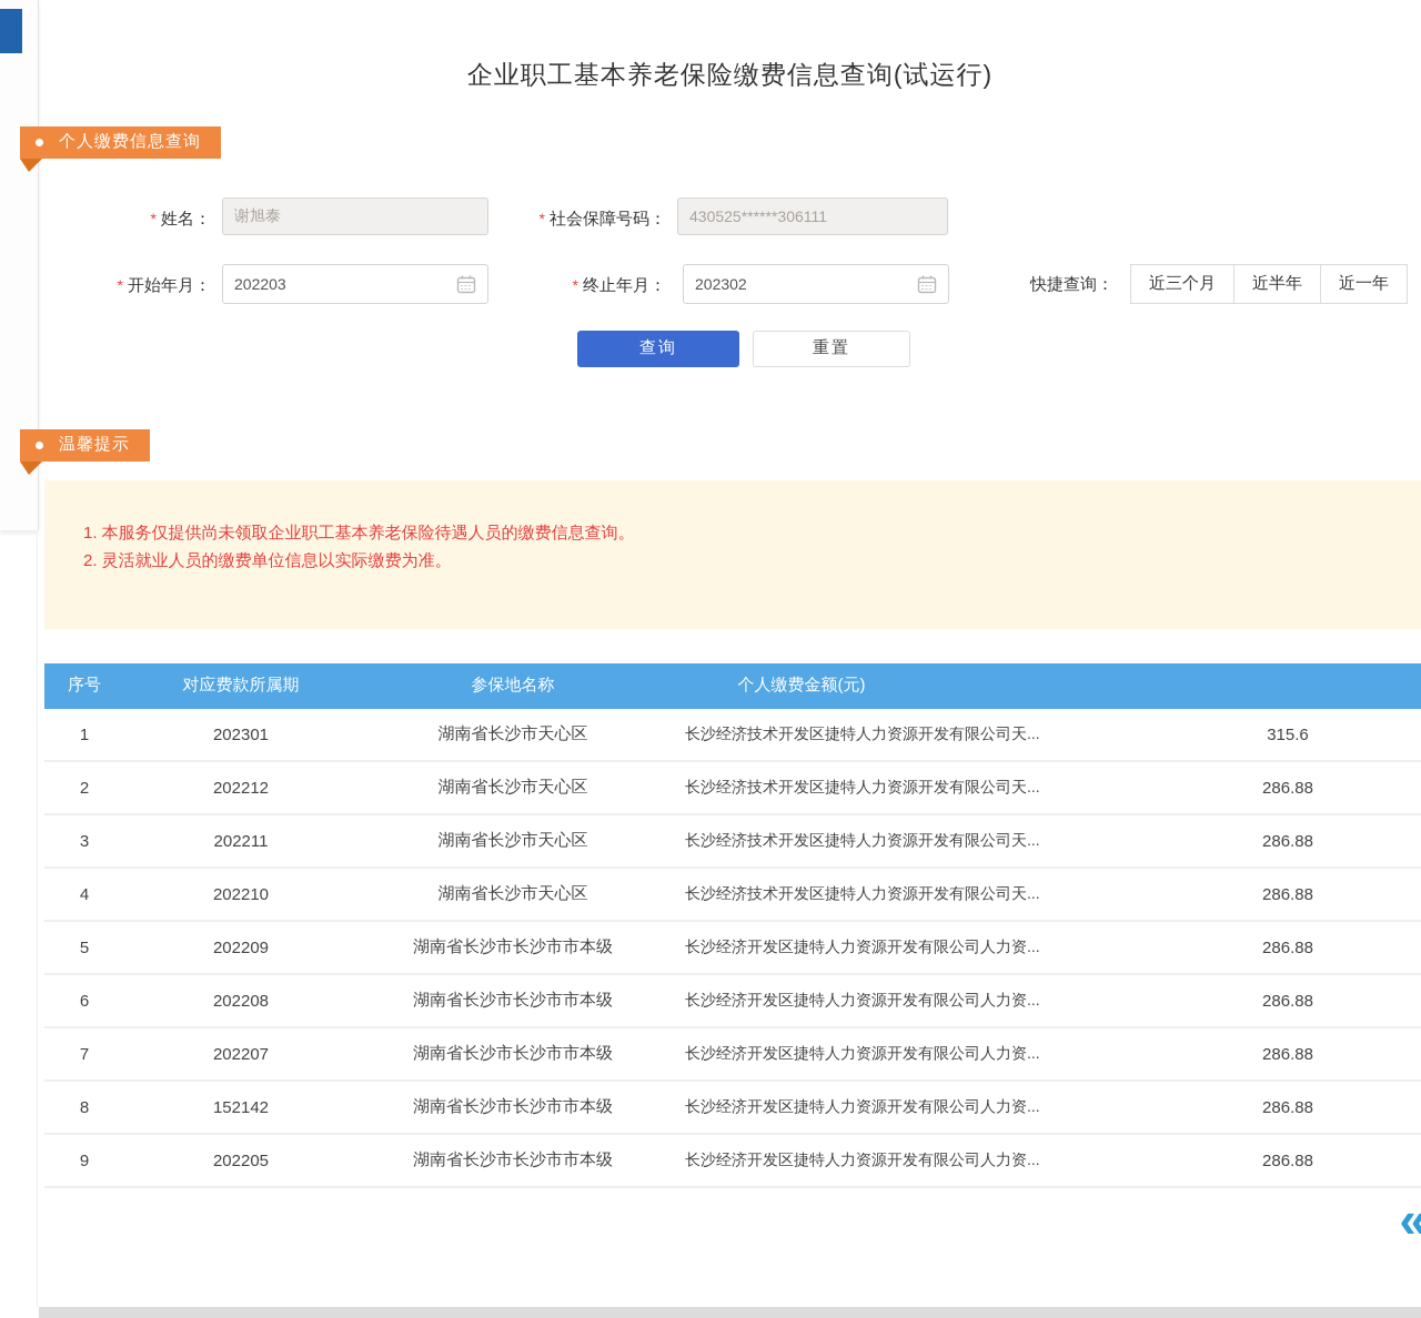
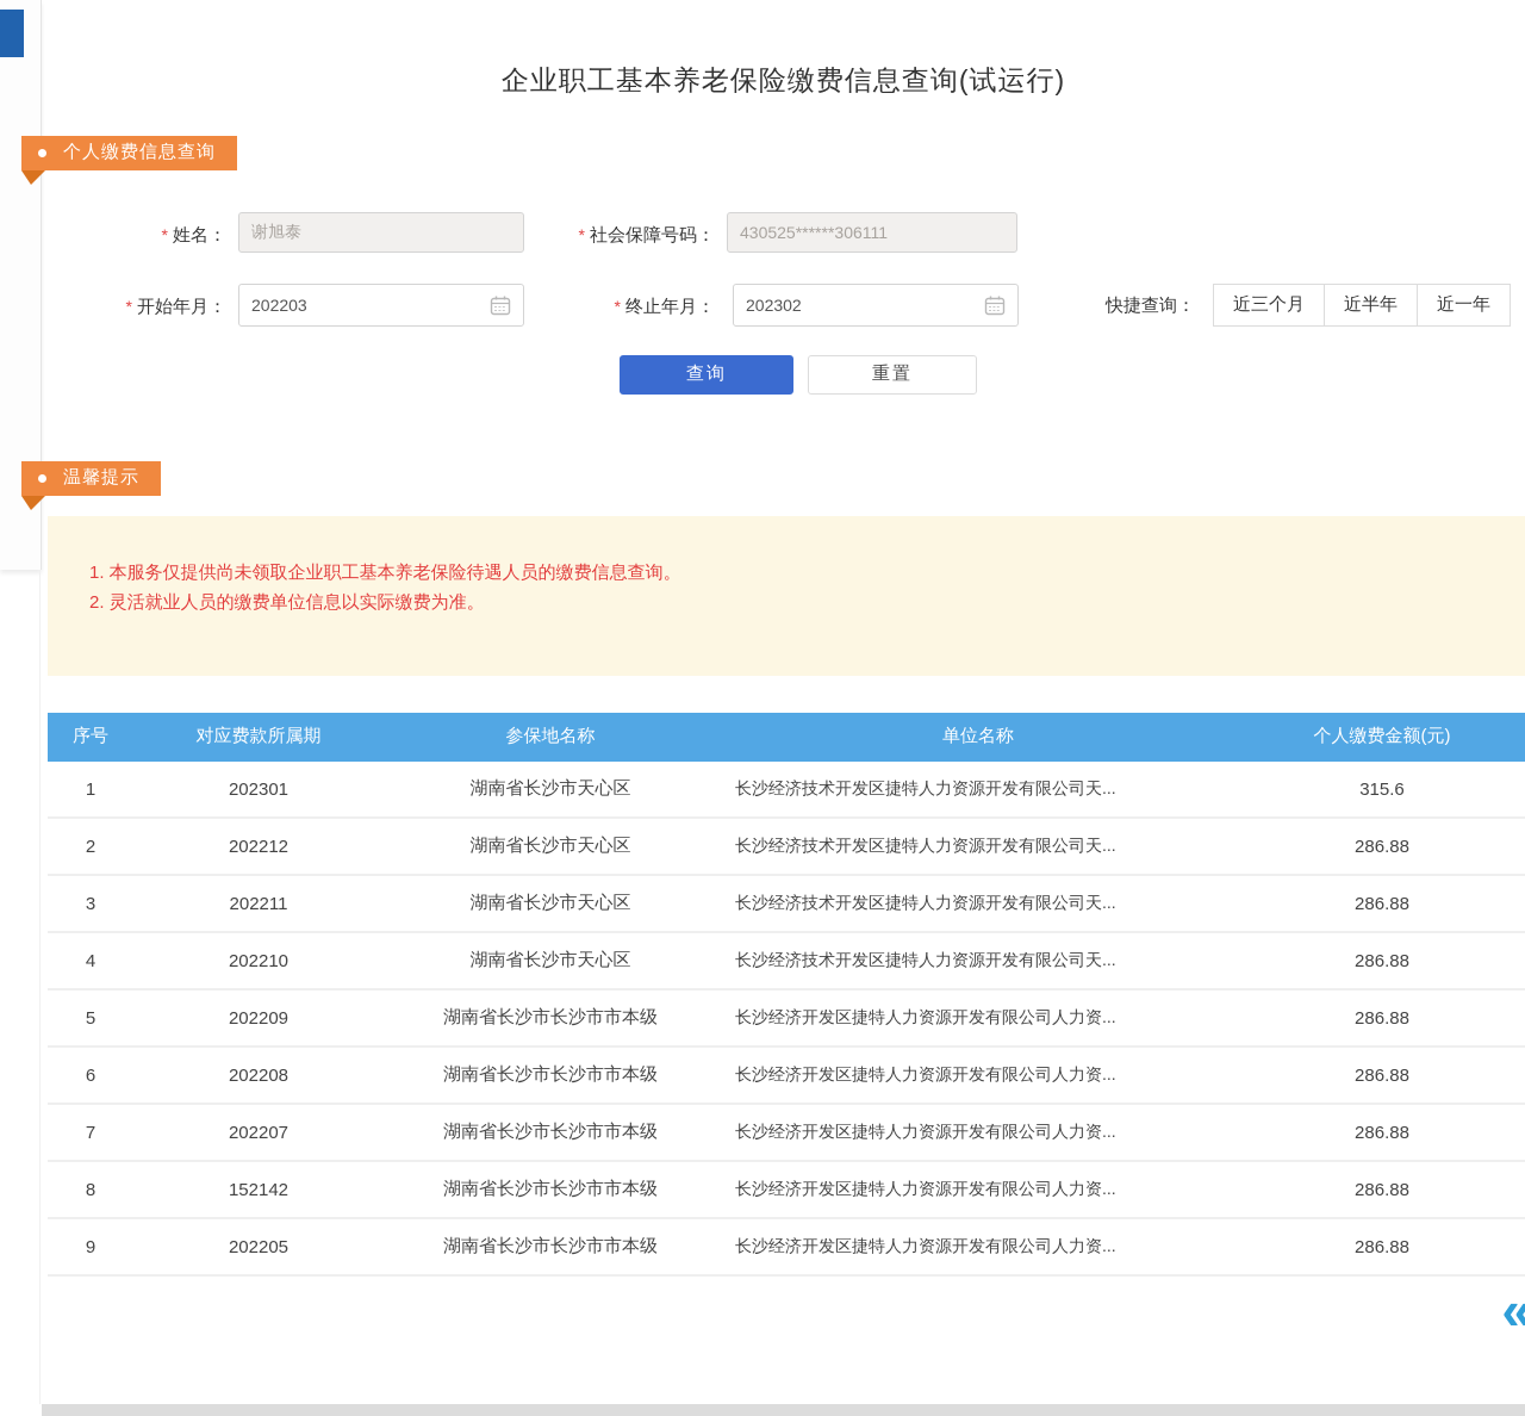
  企业职工基本养老保险缴费信息查询(试运行)
  个人缴费信息查询
  * 姓名：
  谢旭泰
  * 社会保障号码：
  430525******306111
  * 开始年月：
  202203
  * 终止年月：
  202302
  快捷查询：
  近三个月
  近半年
  近一年
  查询
  重置
  温馨提示
  1. 本服务仅提供尚未领取企业职工基本养老保险待遇人员的缴费信息查询。
  2. 灵活就业人员的缴费单位信息以实际缴费为准。
  序号
  对应费款所属期
  参保地名称
+ 单位名称
  个人缴费金额(元)
  1
  202301
  湖南省长沙市天心区
  长沙经济技术开发区捷特人力资源开发有限公司天...
  315.6
  2
  202212
  湖南省长沙市天心区
  长沙经济技术开发区捷特人力资源开发有限公司天...
  286.88
  3
  202211
  湖南省长沙市天心区
  长沙经济技术开发区捷特人力资源开发有限公司天...
  286.88
  4
  202210
  湖南省长沙市天心区
  长沙经济技术开发区捷特人力资源开发有限公司天...
  286.88
  5
  202209
  湖南省长沙市长沙市市本级
  长沙经济开发区捷特人力资源开发有限公司人力资...
  286.88
  6
  202208
  湖南省长沙市长沙市市本级
  长沙经济开发区捷特人力资源开发有限公司人力资...
  286.88
  7
  202207
  湖南省长沙市长沙市市本级
  长沙经济开发区捷特人力资源开发有限公司人力资...
  286.88
  8
  152142
  湖南省长沙市长沙市市本级
  长沙经济开发区捷特人力资源开发有限公司人力资...
  286.88
  9
  202205
  湖南省长沙市长沙市市本级
  长沙经济开发区捷特人力资源开发有限公司人力资...
  286.88
  «
